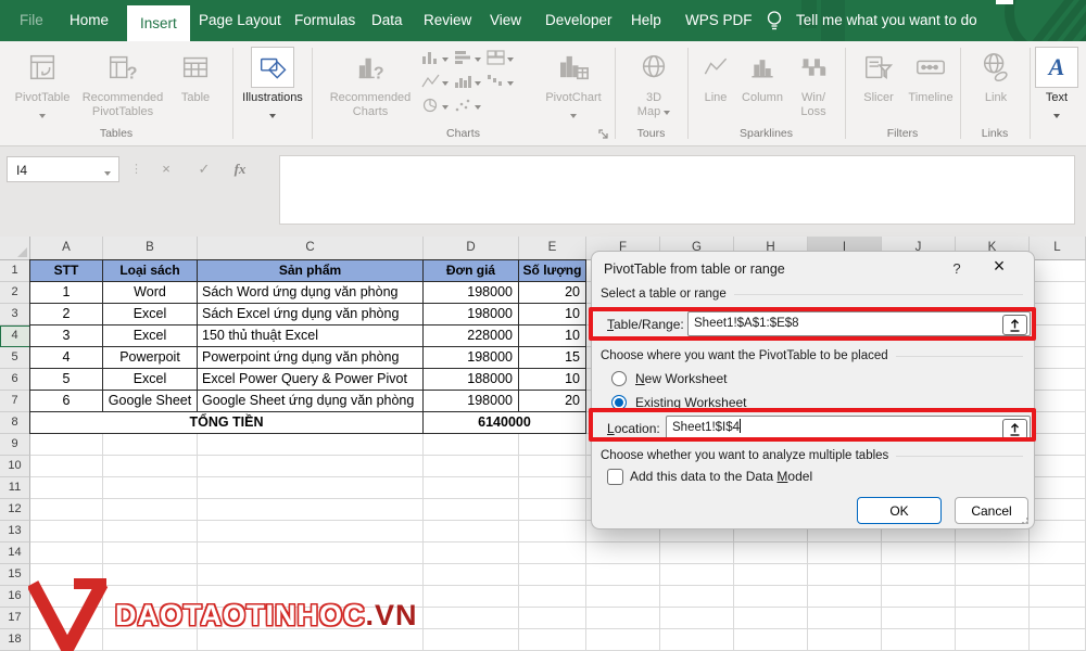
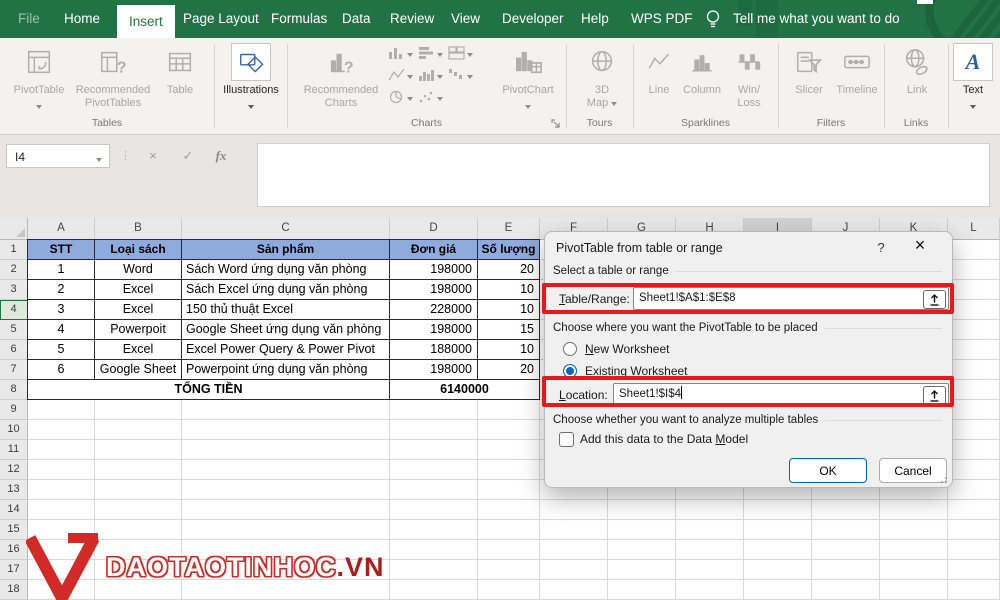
  File
  Home
  Insert
  Page Layout
  Formulas
  Data
  Review
  View
  Developer
  Help
  WPS PDF
  Tell me what you want to do
  PivotTable
  ?
  Recommended
  PivotTables
  Table
  Illustrations
  ?
  Recommended
  Charts
  PivotChart
  3D
  Map
  Line
  Column
  Win/
  Loss
  Slicer
  Timeline
  Link
  A
  Text
  Tables
  Charts
  Tours
  Sparklines
  Filters
  Links
  I4
  ⋮
  ×
  ✓
  fx
  DAOTAOTINHOC
  .VN
  A
  B
  C
  D
  E
  F
  G
  H
  I
  J
  K
  L
  1
  2
  3
  4
  5
  6
  7
  8
  9
  10
  11
  12
  13
  14
  15
  16
  17
  18
  STT
  Loại sách
  Sản phẩm
  Đơn giá
  Số lượng
  1
  Word
  Sách Word ứng dụng văn phòng
  198000
  20
  2
  Excel
  Sách Excel ứng dụng văn phòng
  198000
  10
  3
  Excel
  150 thủ thuật Excel
  228000
  10
  4
  Powerpoit
- Powerpoint ứng dụng văn phòng
+ Google Sheet ứng dụng văn phòng
  198000
  15
  5
  Excel
  Excel Power Query & Power Pivot
  188000
  10
  6
  Google Sheet
- Google Sheet ứng dụng văn phòng
+ Powerpoint ứng dụng văn phòng
  198000
  20
  TỔNG TIỀN
  6140000
  PivotTable from table or range
  ?
  ×
  Select a table or range
  Table/Range:
  Sheet1!$A$1:$E$8
  Choose where you want the PivotTable to be placed
  New Worksheet
  Existing Worksheet
  Location:
  Sheet1!$I$4
  Choose whether you want to analyze multiple tables
  Add this data to the Data Model
  OK
  Cancel
